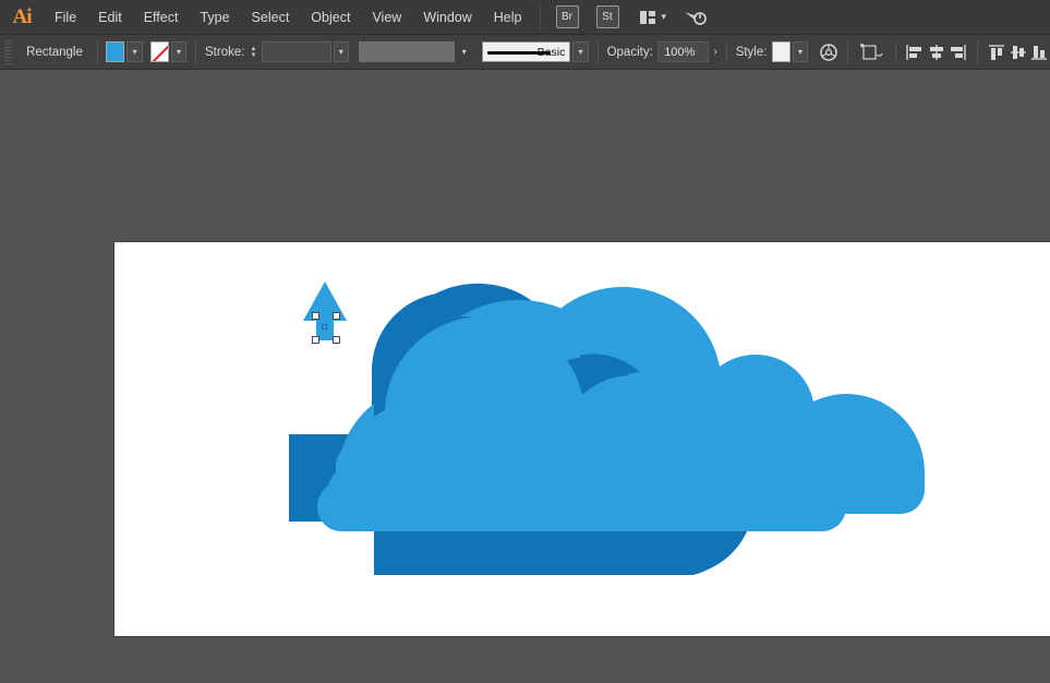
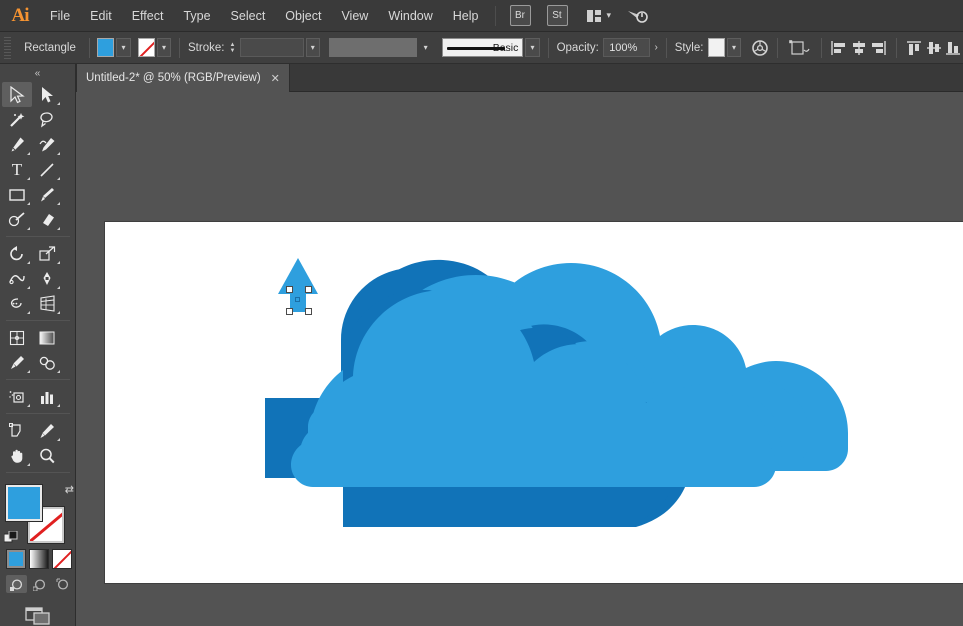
  Ai
  File
  Edit
  Effect
  Type
  Select
  Object
  View
  Window
  Help
  Br
  St
  ▾
  Rectangle
  ▾
  ▾
  Stroke:
  ▾
  ▾
  ▾
  Opacity:
  100%
  ›
  Style:
  ▾
+ Untitled-2* @ 50% (RGB/Preview)
+ ✕
+ «
+ T
+ ⇄
